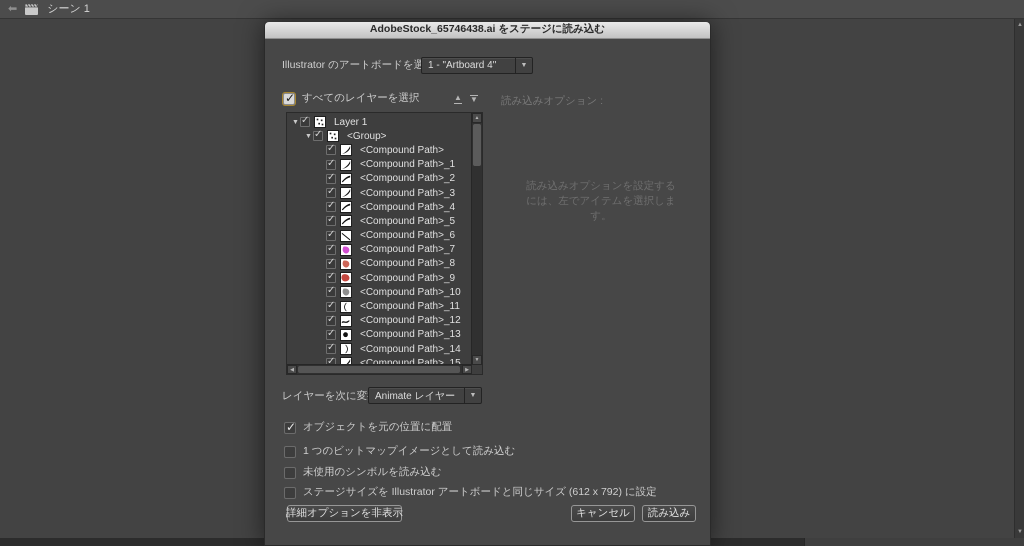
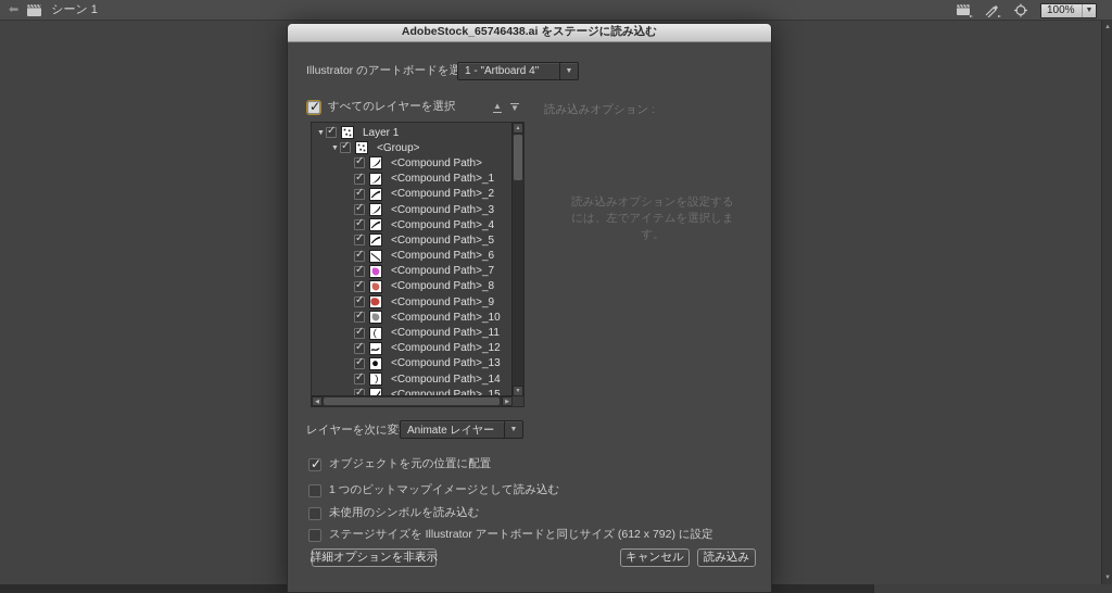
  ⬅
  シーン 1
+ 100%
  AdobeStock_65746438.ai をステージに読み込む
  Illustrator のアートボードを選
  1 - "Artboard 4"
  すべてのレイヤーを選択
  ▲
  ▼
  読み込みオプション :
  Layer 1
  <Group>
  <Compound Path>
  <Compound Path>_1
  <Compound Path>_2
  <Compound Path>_3
  <Compound Path>_4
  <Compound Path>_5
  <Compound Path>_6
  <Compound Path>_7
  <Compound Path>_8
  <Compound Path>_9
  <Compound Path>_10
  <Compound Path>_11
  <Compound Path>_12
  <Compound Path>_13
  <Compound Path>_14
  読み込みオプションを設定する
  には、左でアイテムを選択しま
  す。
  レイヤーを次に変
  Animate レイヤー
  オブジェクトを元の位置に配置
  1 つのビットマップイメージとして読み込む
  未使用のシンボルを読み込む
  ステージサイズを Illustrator アートボードと同じサイズ (612 x 792) に設定
  詳細オプションを非表示
  キャンセル
  読み込み
